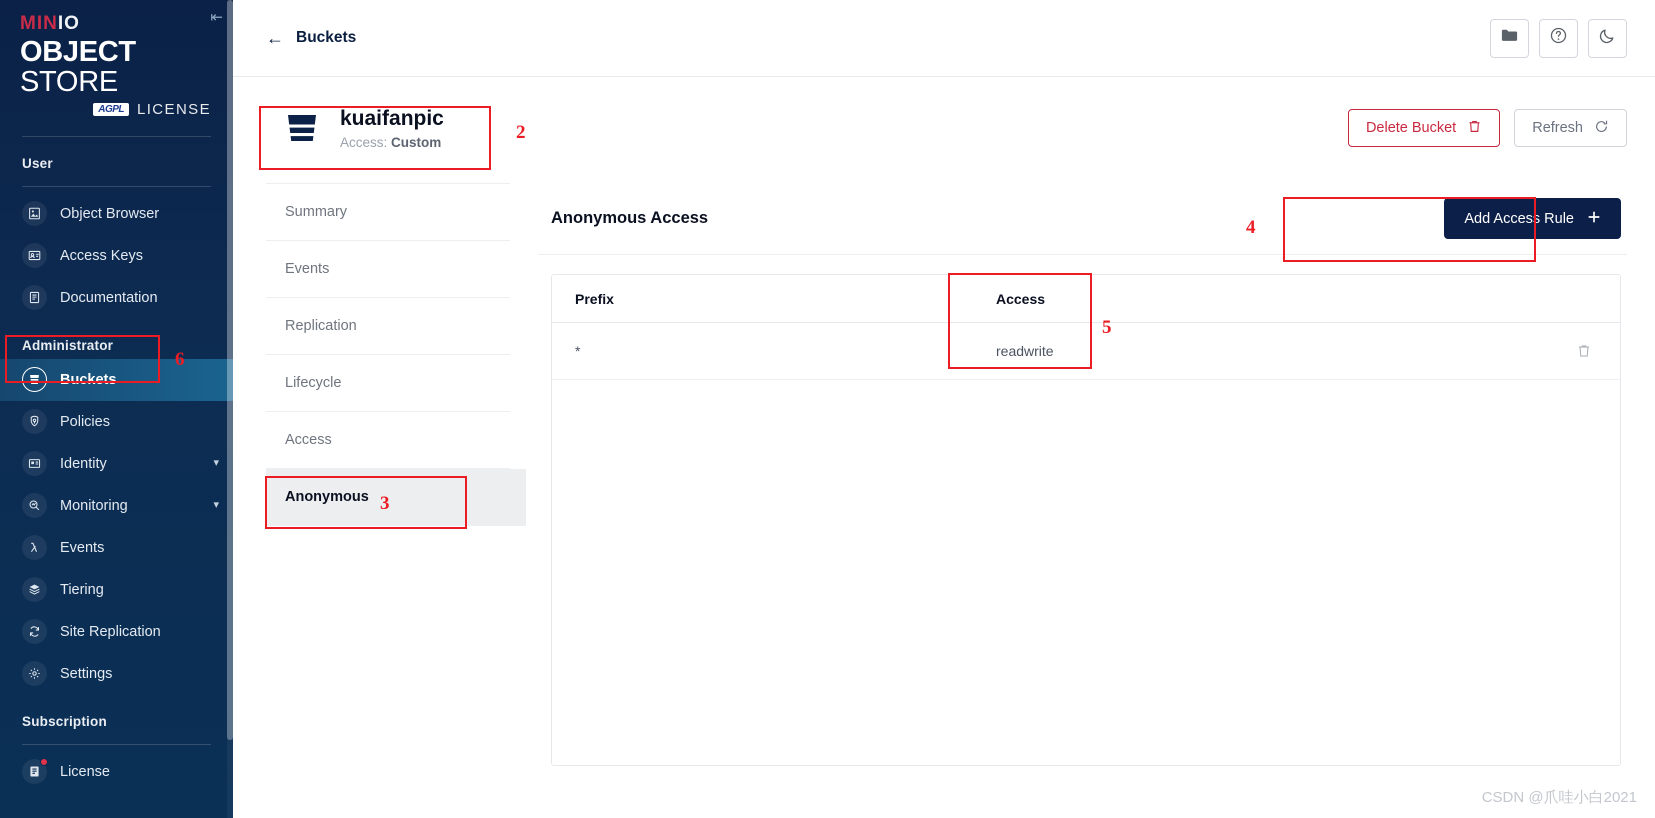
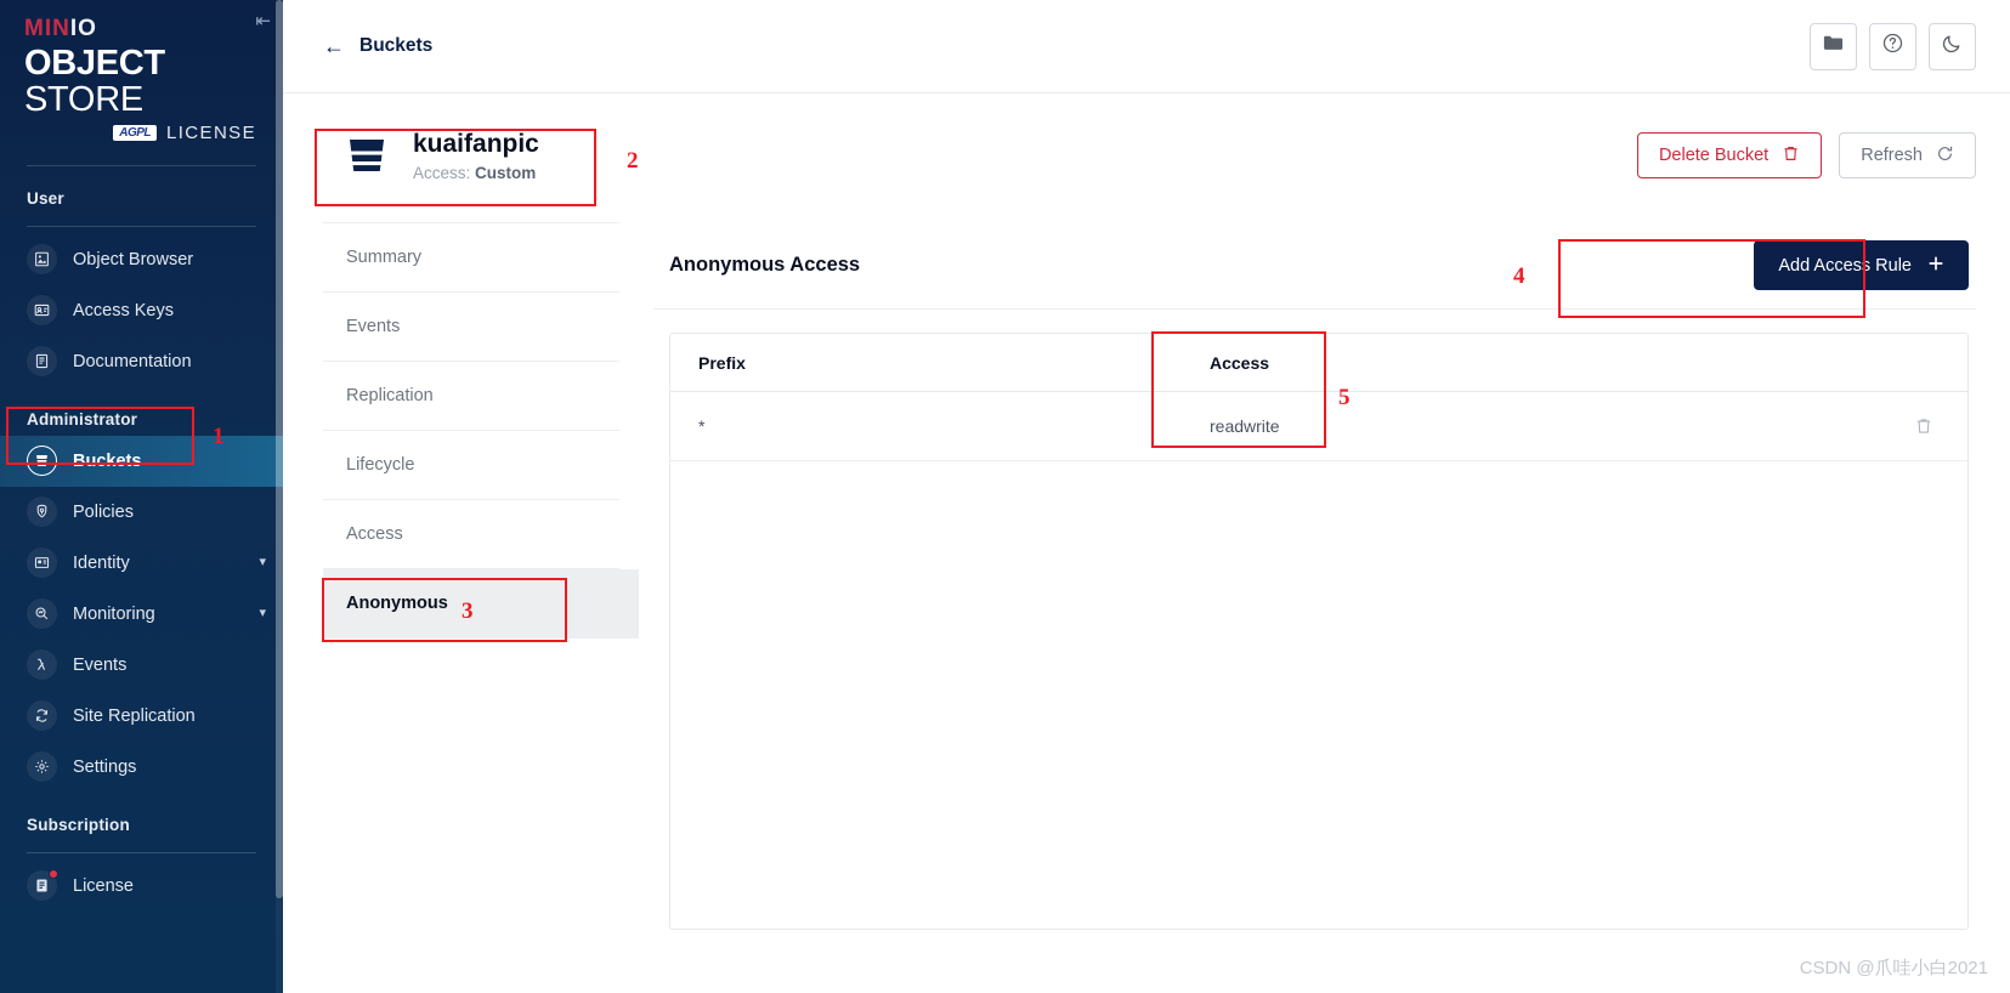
  ⇤
  MINIO
  OBJECT STORE
  AGPL
  LICENSE
  User
  Object Browser
  Access Keys
  Documentation
  Administrator
  Buckets
  Policies
  Identity
  ▾
  Monitoring
  ▾
  Events
- Tiering
  Site Replication
  Settings
  Subscription
  License
  ←
  Buckets
  kuaifanpic
  Access: Custom
  Delete Bucket
  Refresh
  Summary
  Events
  Replication
  Lifecycle
  Access
  Anonymous
  Anonymous Access
  Add Access Rule
  Prefix	Access
  *	readwrite
  CSDN @爪哇小白2021
- 6
+ 1
  2
  3
  4
  5
